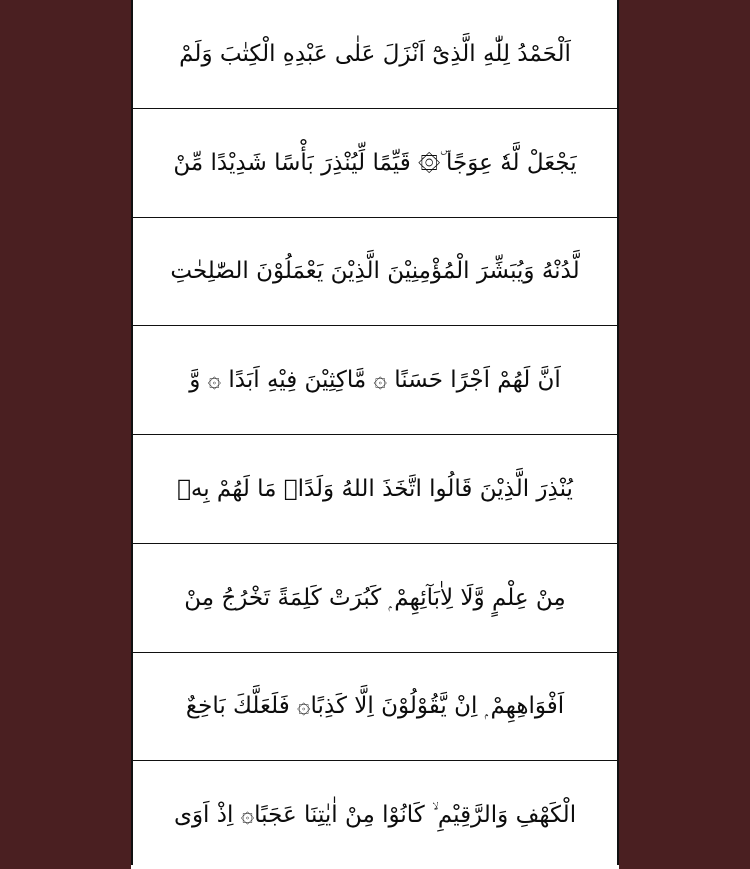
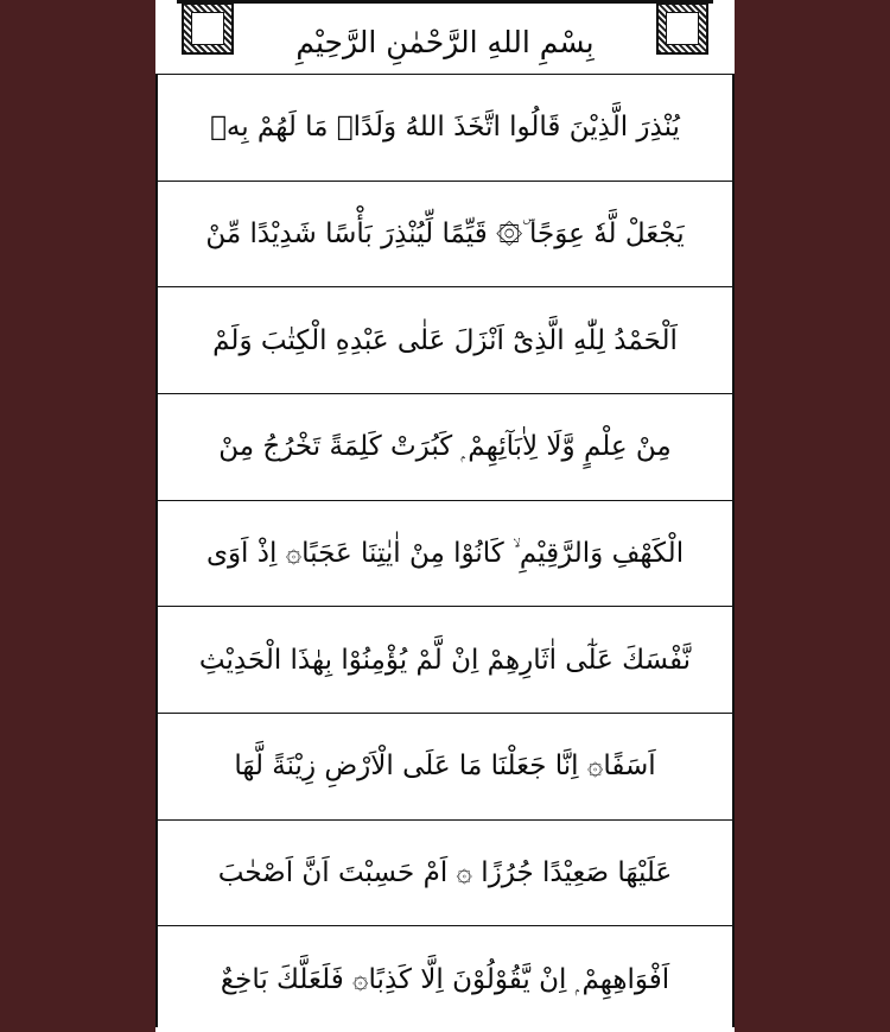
+ بِسْمِ اللهِ الرَّحْمٰنِ الرَّحِيْمِ
- اَلْحَمْدُ لِلّٰهِ الَّذِىْٓ اَنْزَلَ عَلٰى عَبْدِهِ الْكِتٰبَ وَلَمْ
+ يُنْذِرَ الَّذِيْنَ قَالُوا اتَّخَذَ اللهُ وَلَدًا۞ مَا لَهُمْ بِهٖ
  يَجْعَلْ لَّهٗ عِوَجًا ۜ۞ قَيِّمًا لِّيُنْذِرَ بَأْسًا شَدِيْدًا مِّنْ
- لَّدُنْهُ وَيُبَشِّرَ الْمُؤْمِنِيْنَ الَّذِيْنَ يَعْمَلُوْنَ الصّٰلِحٰتِ
- اَنَّ لَهُمْ اَجْرًا حَسَنًا ۞ مَّاكِثِيْنَ فِيْهِ اَبَدًا ۞ وَّ
- يُنْذِرَ الَّذِيْنَ قَالُوا اتَّخَذَ اللهُ وَلَدًا۞ مَا لَهُمْ بِهٖ
+ اَلْحَمْدُ لِلّٰهِ الَّذِىْٓ اَنْزَلَ عَلٰى عَبْدِهِ الْكِتٰبَ وَلَمْ
  مِنْ عِلْمٍ وَّلَا لِاٰبَآئِهِمْ ۭ كَبُرَتْ كَلِمَةً تَخْرُجُ مِنْ
- اَفْوَاهِهِمْ ۭ اِنْ يَّقُوْلُوْنَ اِلَّا كَذِبًا۞ فَلَعَلَّكَ بَاخِعٌ
+ الْكَهْفِ وَالرَّقِيْمِ ۙ كَانُوْا مِنْ اٰيٰتِنَا عَجَبًا۞ اِذْ اَوَى
+ نَّفْسَكَ عَلٰٓى اٰثَارِهِمْ اِنْ لَّمْ يُؤْمِنُوْا بِهٰذَا الْحَدِيْثِ
+ اَسَفًا۞ اِنَّا جَعَلْنَا مَا عَلَى الْاَرْضِ زِيْنَةً لَّهَا
+ عَلَيْهَا صَعِيْدًا جُرُزًا ۞ اَمْ حَسِبْتَ اَنَّ اَصْحٰبَ
- الْكَهْفِ وَالرَّقِيْمِ ۙ كَانُوْا مِنْ اٰيٰتِنَا عَجَبًا۞ اِذْ اَوَى
+ اَفْوَاهِهِمْ ۭ اِنْ يَّقُوْلُوْنَ اِلَّا كَذِبًا۞ فَلَعَلَّكَ بَاخِعٌ
